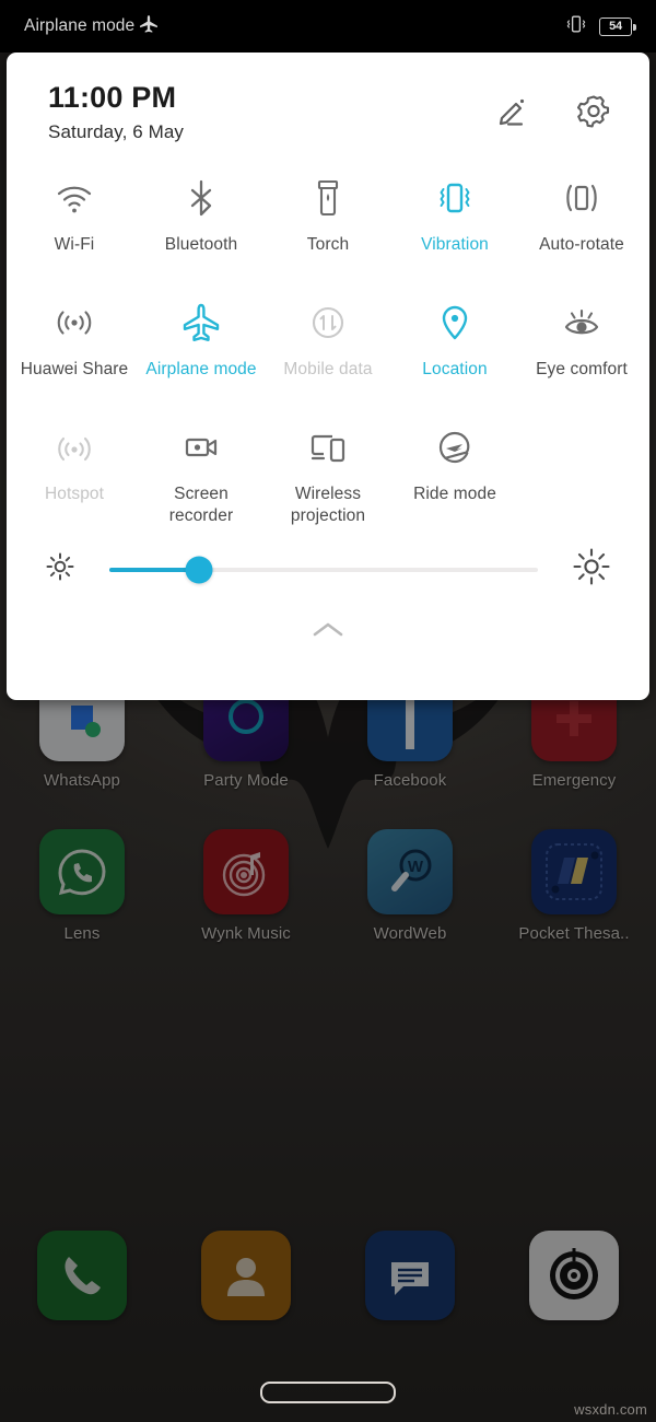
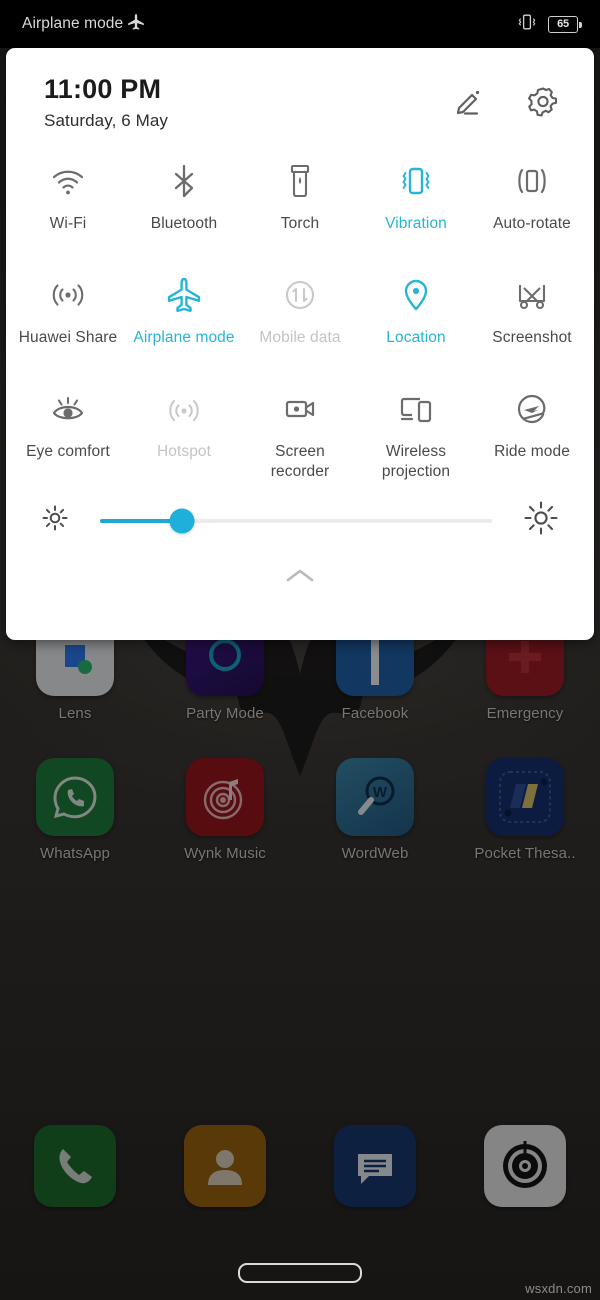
- WhatsApp
+ Lens
  Party Mode
  Facebook
  Emergency
- Lens
+ WhatsApp
  Wynk Music
  W
  WordWeb
  Pocket Thesa..
  wsxdn.com
  Airplane mode
- 54
+ 65
  11:00 PM
  Saturday, 6 May
  Wi-Fi
  Bluetooth
  Torch
  Vibration
  Auto-rotate
  Huawei Share
  Airplane mode
  Mobile data
  Location
+ Screenshot
  Eye comfort
  Hotspot
  Screen
  recorder
  Wireless
  projection
  Ride mode
